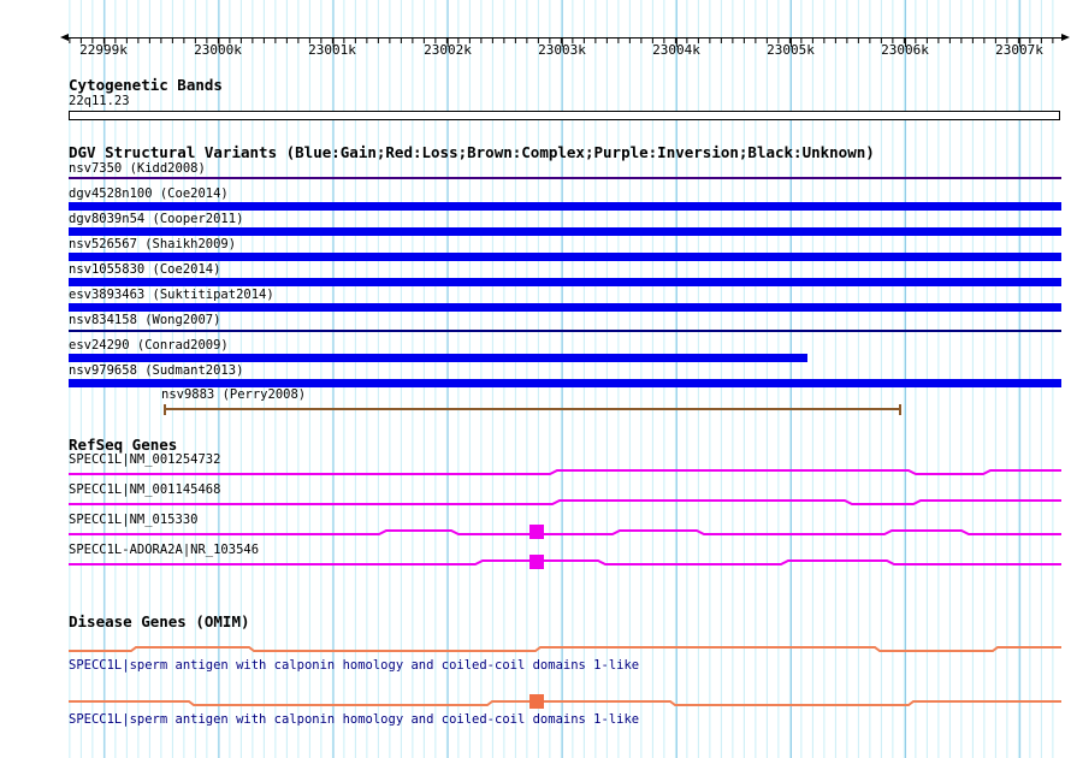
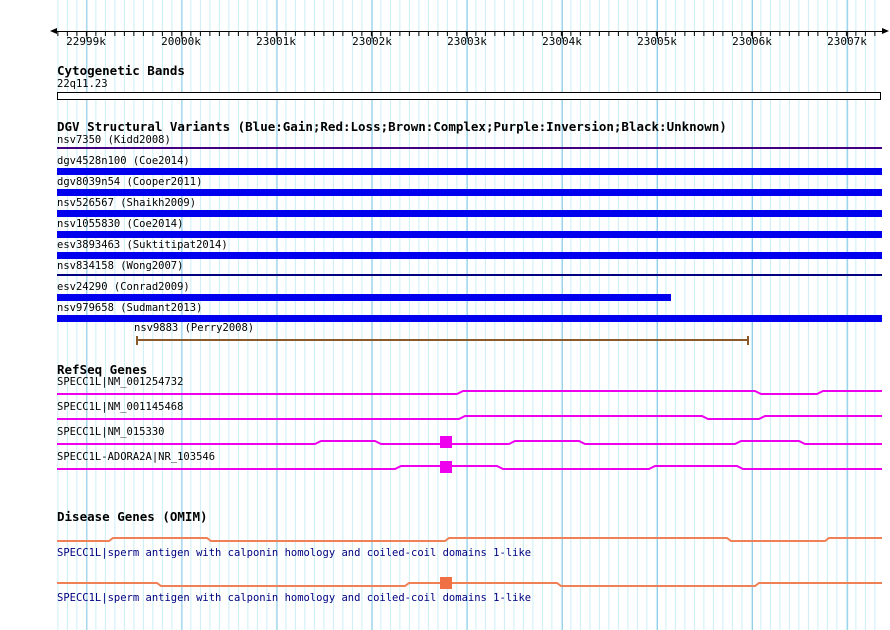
  22999k
- 23000k
+ 20000k
  23001k
  23002k
  23003k
  23004k
  23005k
  23006k
  23007k
  Cytogenetic Bands
  22q11.23
  DGV Structural Variants (Blue:Gain;Red:Loss;Brown:Complex;Purple:Inversion;Black:Unknown)
  nsv7350 (Kidd2008)
  dgv4528n100 (Coe2014)
  dgv8039n54 (Cooper2011)
  nsv526567 (Shaikh2009)
  nsv1055830 (Coe2014)
  esv3893463 (Suktitipat2014)
  nsv834158 (Wong2007)
  esv24290 (Conrad2009)
  nsv979658 (Sudmant2013)
  nsv9883 (Perry2008)
  RefSeq Genes
  SPECC1L|NM_001254732
  SPECC1L|NM_001145468
  SPECC1L|NM_015330
  SPECC1L-ADORA2A|NR_103546
  Disease Genes (OMIM)
  SPECC1L|sperm antigen with calponin homology and coiled-coil domains 1-like
  SPECC1L|sperm antigen with calponin homology and coiled-coil domains 1-like
